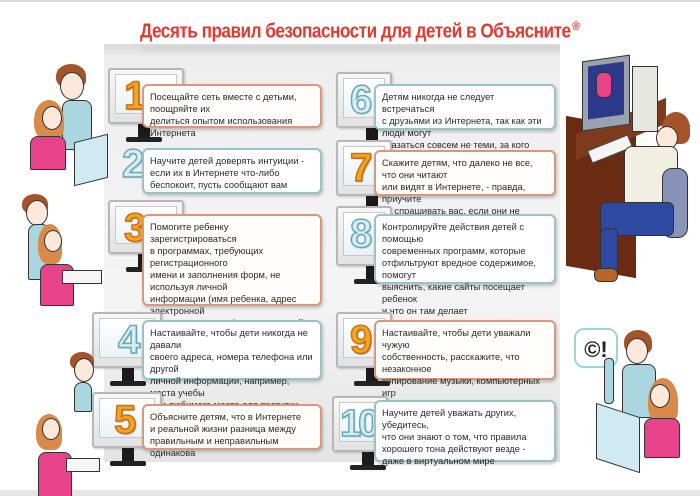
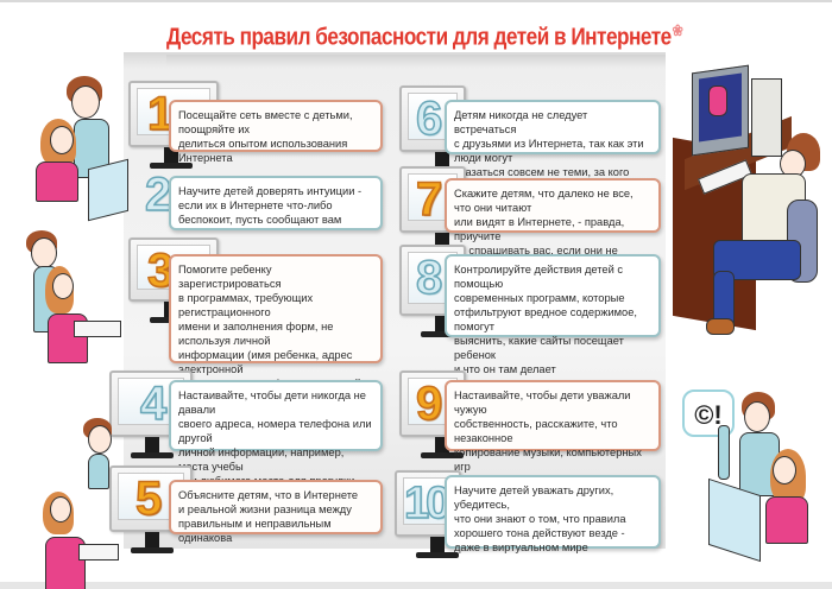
- Десять правил безопасности для детей в Объясните❀
+ Десять правил безопасности для детей в Интернете❀
  1
  Посещайте сеть вместе с детьми, поощряйте их
  делиться опытом использования Интернета
  2
  Научите детей доверять интуиции -
  если их в Интернете что-либо
  беспокоит, пусть сообщают вам
  3
  Помогите ребенку зарегистрироваться
  в программах, требующих регистрационного
  имени и заполнения форм, не используя личной
  информации (имя ребенка, адрес электронной
  4
  Настаивайте, чтобы дети никогда не давали
  своего адреса, номера телефона или другой
  личной информации, например, ста учебы
  5
  Объясните детям, что в Интернете
  и реальной жизни разница между
  правильным и неправильным одинакова
  6
  Детям никогда не следует встречаться
  с друзьями из Интернета, так как эти люди могут
  7
  Скажите детям, что далеко не все, что они читают
  или видят в Интернете, - правда, приучите
  спрашивать вас, если они не
  8
  Контролируйте действия детей с помощью
  современных программ, которые
  отфильтруют вредное содержимое, помогут
  выяснить, какие сайты посещает ребенок
  и что он там делает
  9
  Настаивайте, чтобы дети уважали чужую
  собственность, расскажите, что незаконное
  копирование музыки, компьютерных игр
  10
  Научите детей уважать других, убедитесь,
  что они знают о том, что правила
  хорошего тона действуют везде -
  даже в виртуальном мире
  ©!
